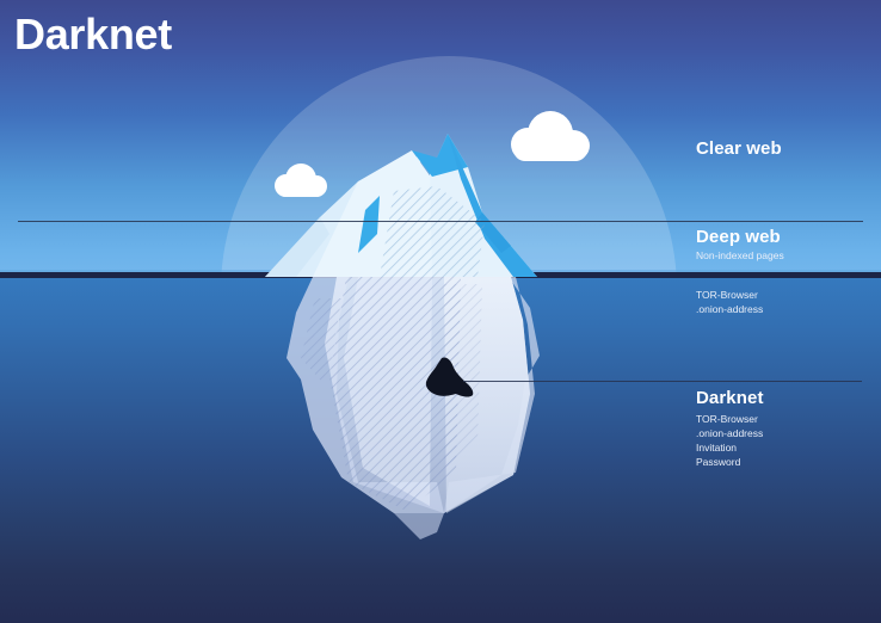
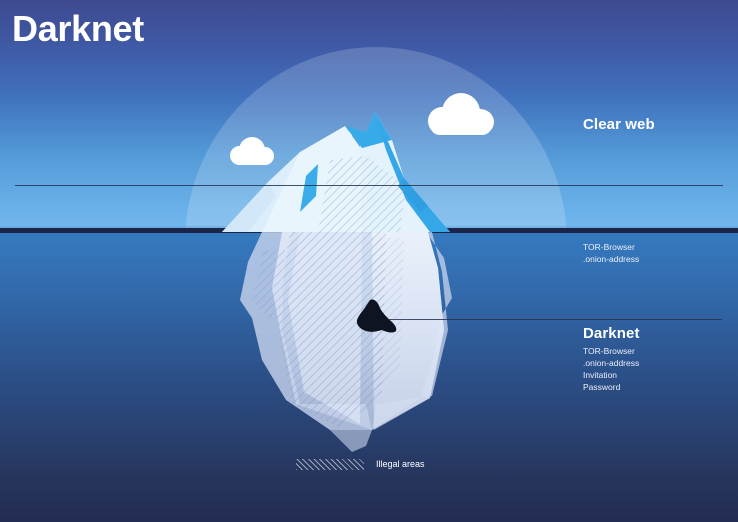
  Darknet
  Clear web
- Deep web
- Non-indexed pages
  TOR-Browser
  .onion-address
  Darknet
  TOR-Browser
  .onion-address
  Invitation
  Password
+ Illegal areas
